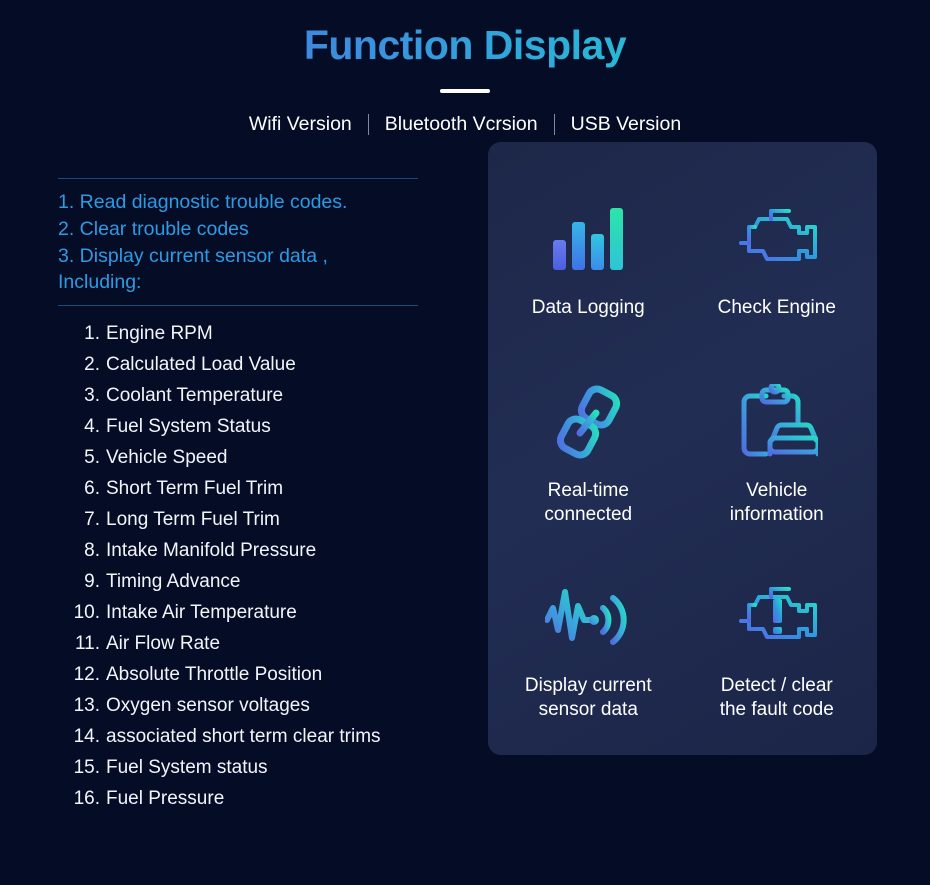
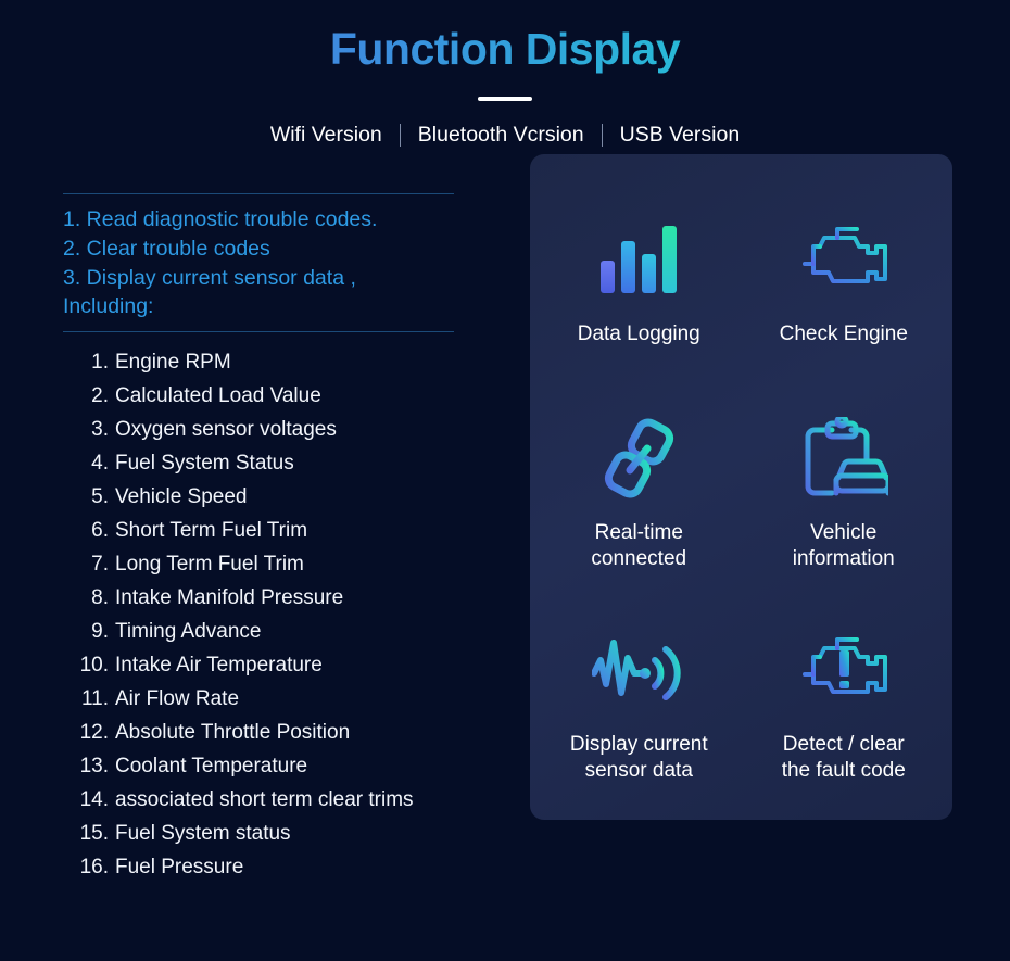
  Function Display
  Wifi Version
  Bluetooth Vcrsion
  USB Version
  1. Read diagnostic trouble codes.
  2. Clear trouble codes
  3. Display current sensor data ,
  Including:
  1.
  Engine RPM
  2.
  Calculated Load Value
  3.
- Coolant Temperature
+ Oxygen sensor voltages
  4.
  Fuel System Status
  5.
  Vehicle Speed
  6.
  Short Term Fuel Trim
  7.
  Long Term Fuel Trim
  8.
  Intake Manifold Pressure
  9.
  Timing Advance
  10.
  Intake Air Temperature
  11.
  Air Flow Rate
  12.
  Absolute Throttle Position
  13.
- Oxygen sensor voltages
+ Coolant Temperature
  14.
  associated short term clear trims
  15.
  Fuel System status
  16.
  Fuel Pressure
  Data Logging
  Check Engine
  Real-time
  connected
  Vehicle
  information
  Display current
  sensor data
  Detect / clear
  the fault code
